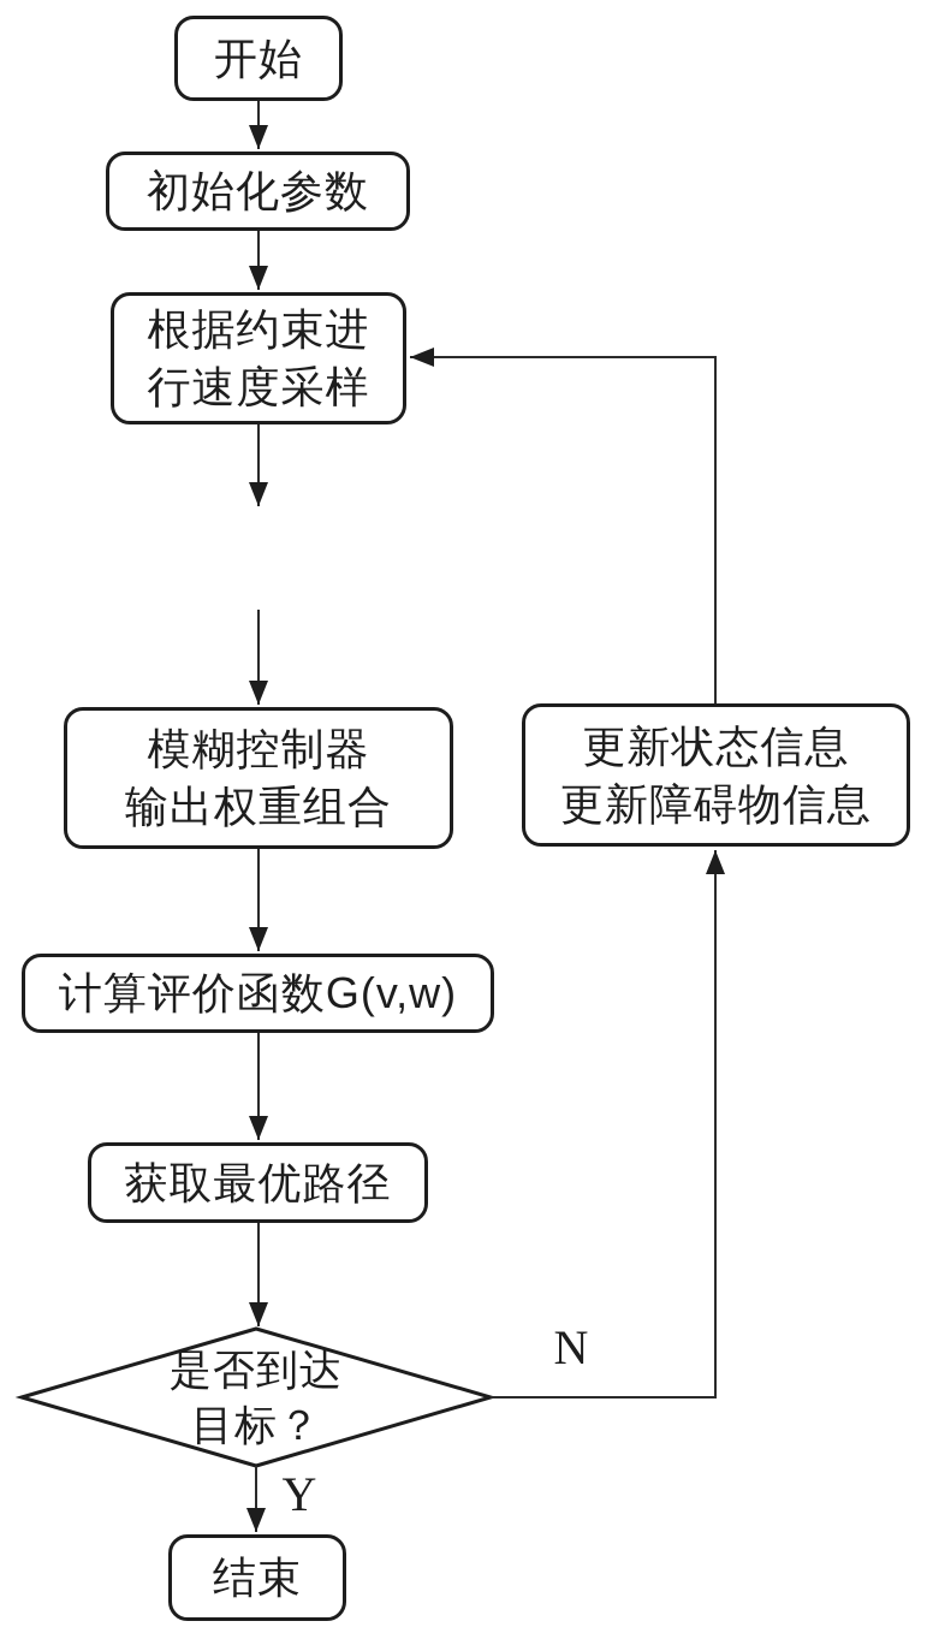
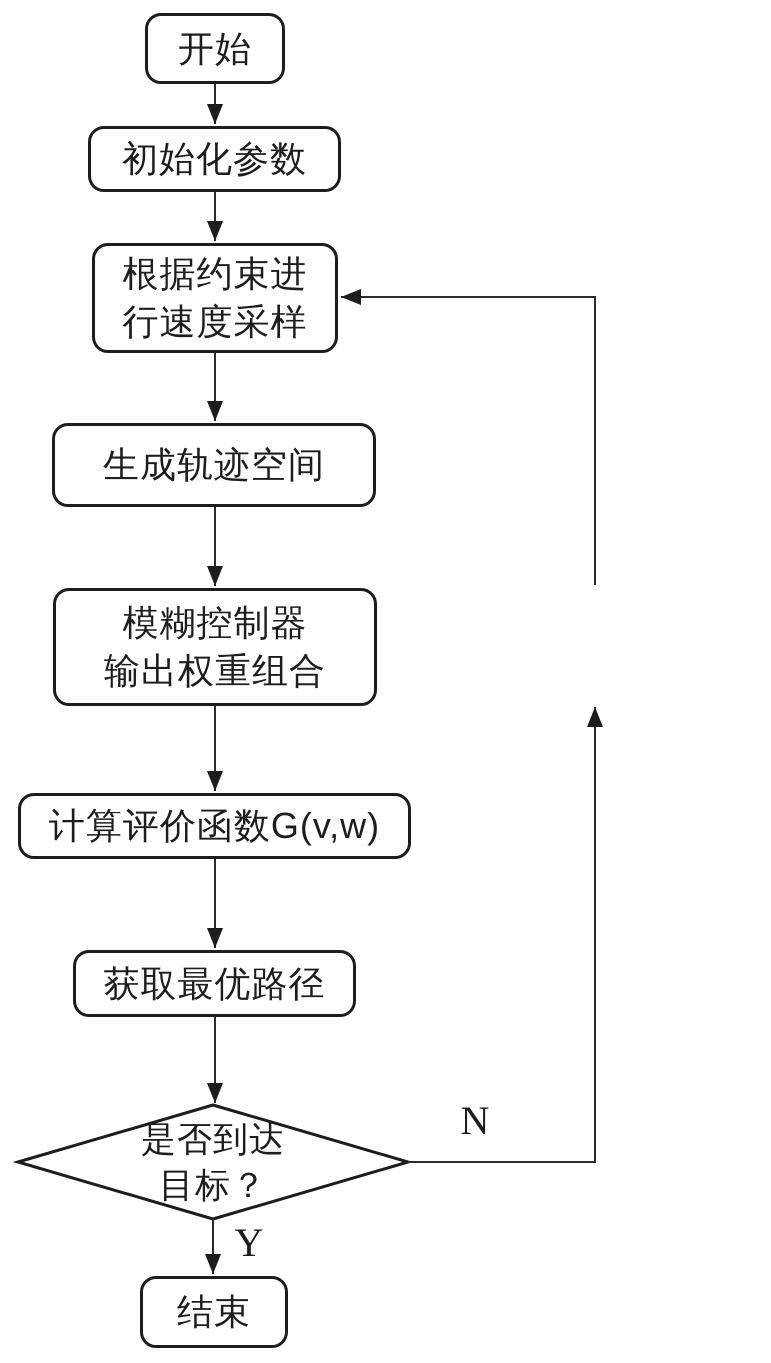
  开始
  初始化参数
  根据约束进
  行速度采样
+ 生成轨迹空间
  模糊控制器
  输出权重组合
  计算评价函数G(v,w)
  获取最优路径
  是否到达
  目标？
  结束
- 更新状态信息
- 更新障碍物信息
  N
  Y
